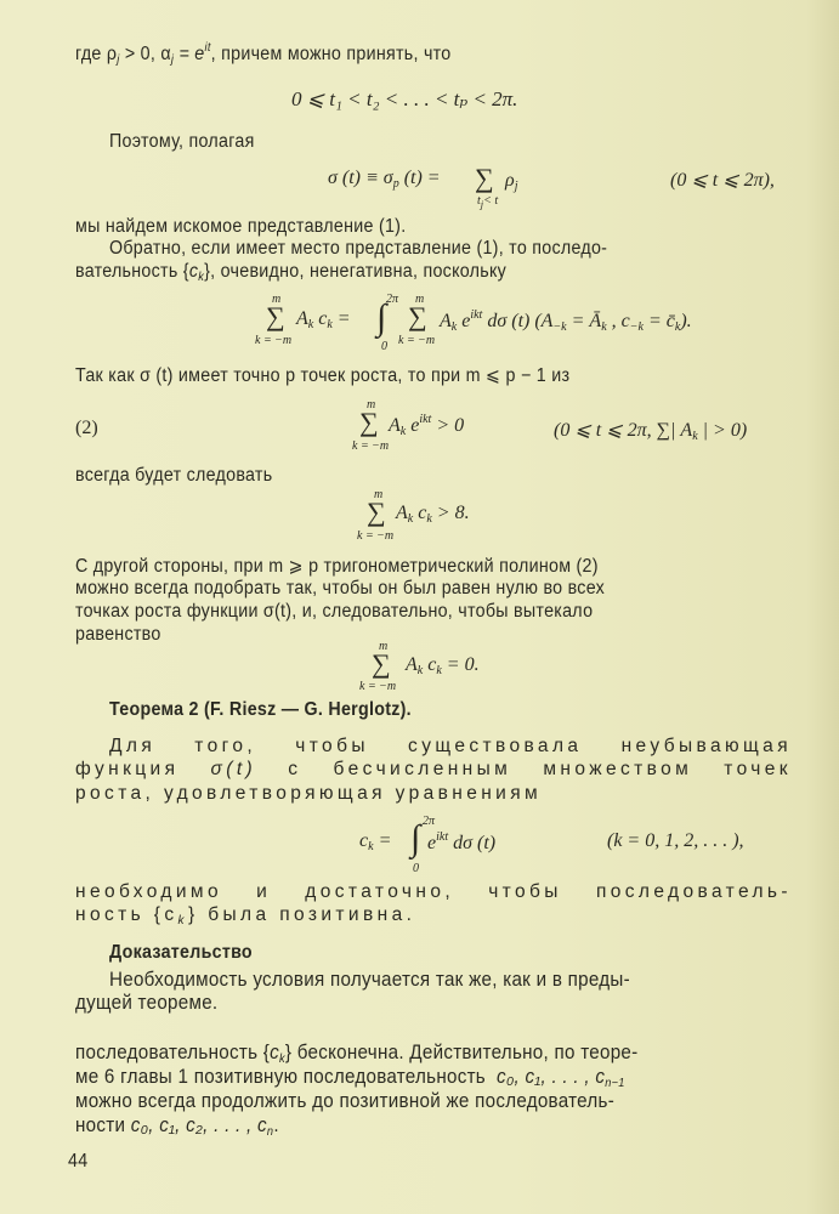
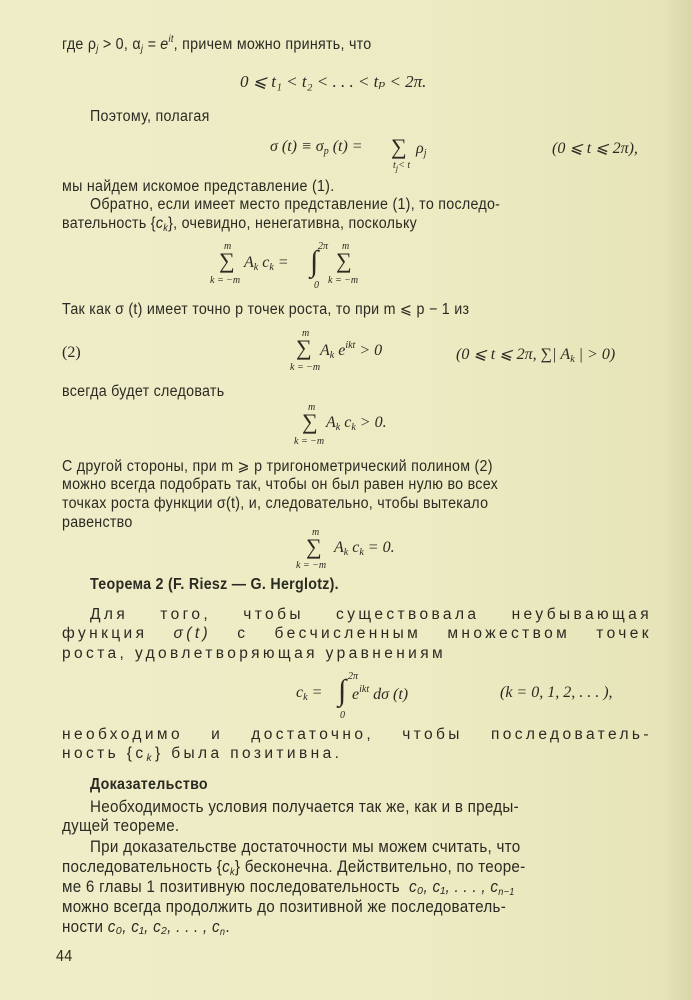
  где ρj > 0, αj = eit, причем можно принять, что
  0 ⩽ t₁ < t₂ < . . . < tₚ < 2π.
  Поэтому, полагая
  σ (t) ≡ σp (t) =
  ∑
  ρj
  tj< t
  (0 ⩽ t ⩽ 2π),
  мы найдем искомое представление (1).
  Обратно, если имеет место представление (1), то последо-
  вательность {ck}, очевидно, ненегативна, поскольку
  m
  ∑
  k = −m
  Ak ck =
  2π
  ∫
  0
  m
  ∑
  k = −m
- Ak eikt dσ (t) (A−k = Āk , c−k = c̄k).
  Так как σ (t) имеет точно p точек роста, то при m ⩽ p − 1 из
  (2)
  m
  ∑
  k = −m
  Ak eikt > 0
  (0 ⩽ t ⩽ 2π, ∑| Ak | > 0)
  всегда будет следовать
  m
  ∑
  k = −m
- Ak ck > 8.
+ Ak ck > 0.
  С другой стороны, при m ⩾ p тригонометрический полином (2)
  можно всегда подобрать так, чтобы он был равен нулю во всех
  точках роста функции σ(t), и, следовательно, чтобы вытекало
  равенство
  m
  ∑
  k = −m
  Ak ck = 0.
  Теорема 2 (F. Riesz — G. Herglotz).
  Для
  того,
  чтобы
  существовала
  неубывающая
  функция
  σ(t)
  с
  бесчисленным
  множеством
  точек
  роста, удовлетворяющая уравнениям
  ck =
  2π
  ∫
  0
  eikt dσ (t)
  (k = 0, 1, 2, . . . ),
  необходимо
  и
  достаточно,
  чтобы
  последователь-
  ность {ck} была позитивна.
  Доказательство
  Необходимость условия получается так же, как и в преды-
  дущей теореме.
+ При доказательстве достаточности мы можем считать, что
  последовательность {ck} бесконечна. Действительно, по теоре-
  ме 6 главы 1 позитивную последовательность c₀, c₁, . . . , cn−1
  можно всегда продолжить до позитивной же последователь-
  ности c₀, c₁, c₂, . . . , cn.
  44
